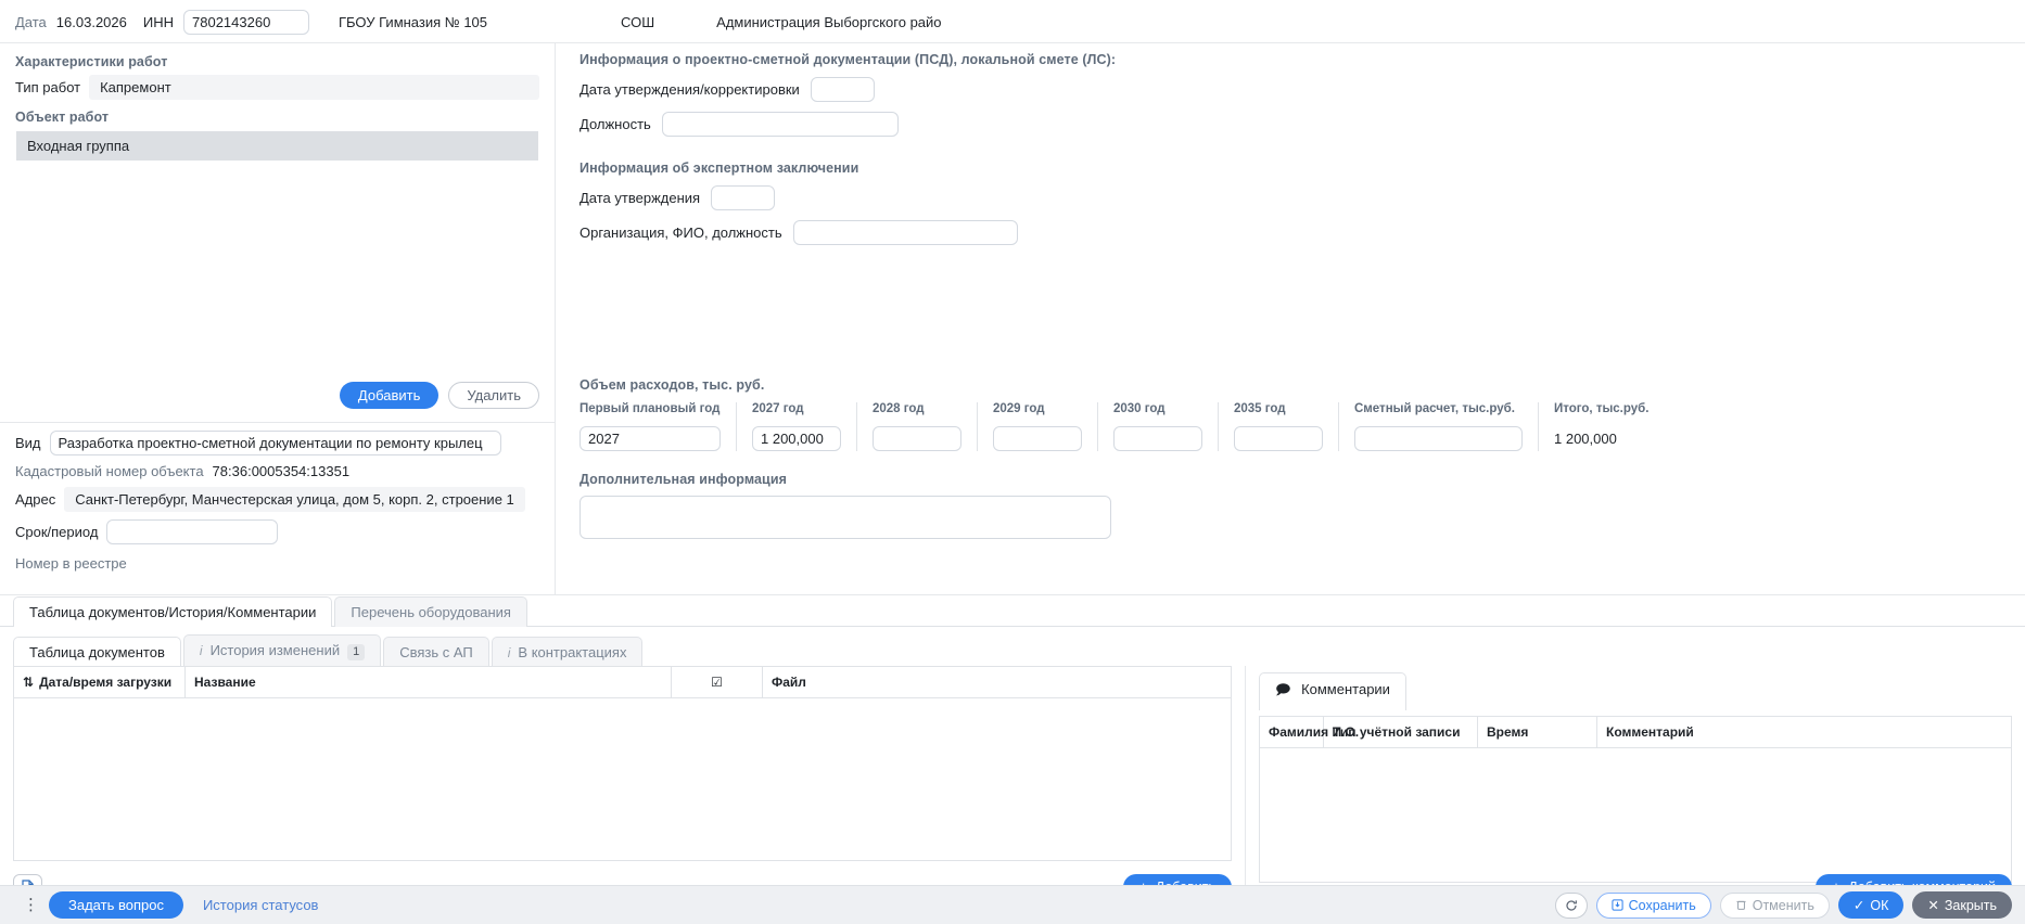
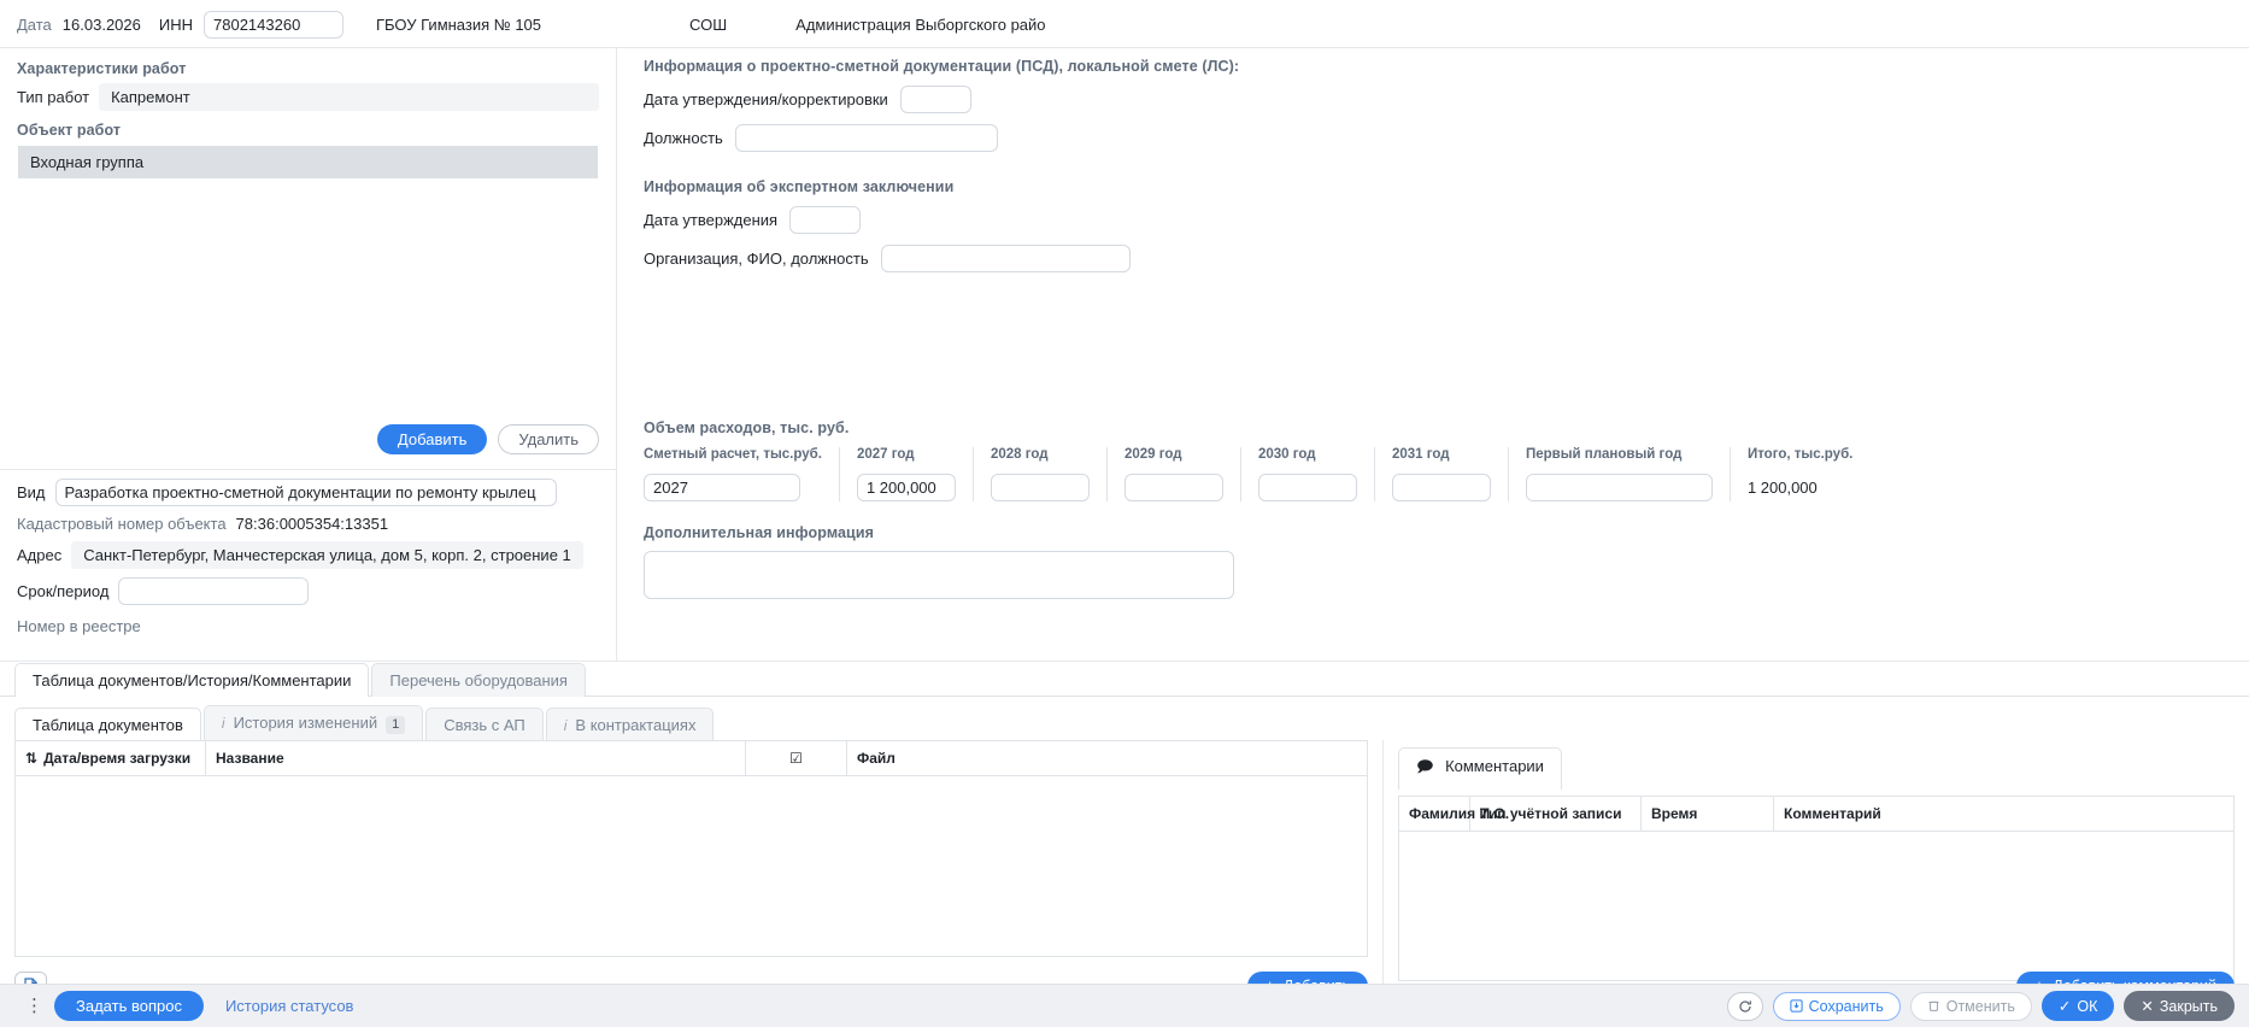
  Дата
  16.03.2026
  ИНН
  7802143260
  ГБОУ Гимназия № 105
  СОШ
  Администрация Выборгского райо
  Характеристики работ
  Тип работ
  Капремонт
  Объект работ
  Входная группа
  Добавить
  Удалить
  Вид
  Разработка проектно-сметной документации по ремонту крылец
  Кадастровый номер объекта
  78:36:0005354:13351
  Адрес
  Санкт-Петербург, Манчестерская улица, дом 5, корп. 2, строение 1
  Срок/период
  Номер в реестре
  Информация о проектно-сметной документации (ПСД), локальной смете (ЛС):
  Дата утверждения/корректировки
  Должность
  Информация об экспертном заключении
  Дата утверждения
  Организация, ФИО, должность
  Объем расходов, тыс. руб.
- Первый плановый год
+ Сметный расчет, тыс.руб.
  2027
  2027 год
  1 200,000
  2028 год
  2029 год
  2030 год
- 2035 год
+ 2031 год
- Сметный расчет, тыс.руб.
+ Первый плановый год
  Итого, тыс.руб.
  1 200,000
  Дополнительная информация
  Таблица документов/История/Комментарии
  Перечень оборудования
  Таблица документов
  i История изменений 1
  Связь с АП
  i В контрактациях
  ⇅ Дата/время загрузки	Название	☑	Файл
  🗩 Комментарии
  Фамилия	Тип учётной записи	Время	Комментарий
  ⋮
  Задать вопрос
  История статусов
  Сохранить
  Отменить
  ✓
  ОК
  ✕
  Закрыть
